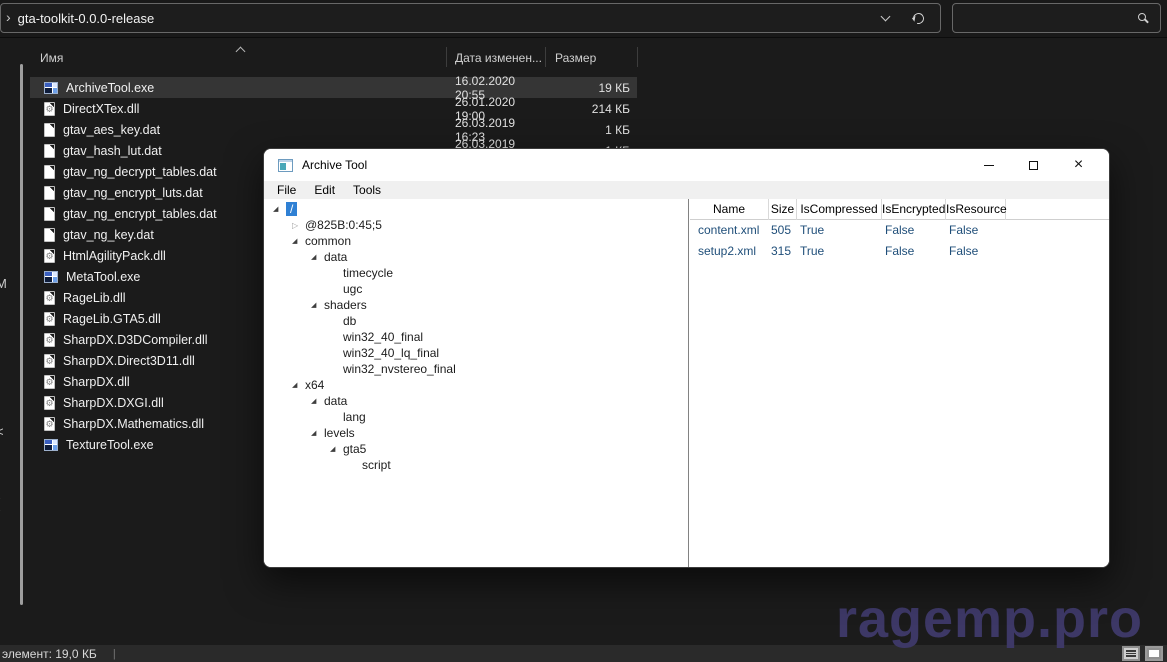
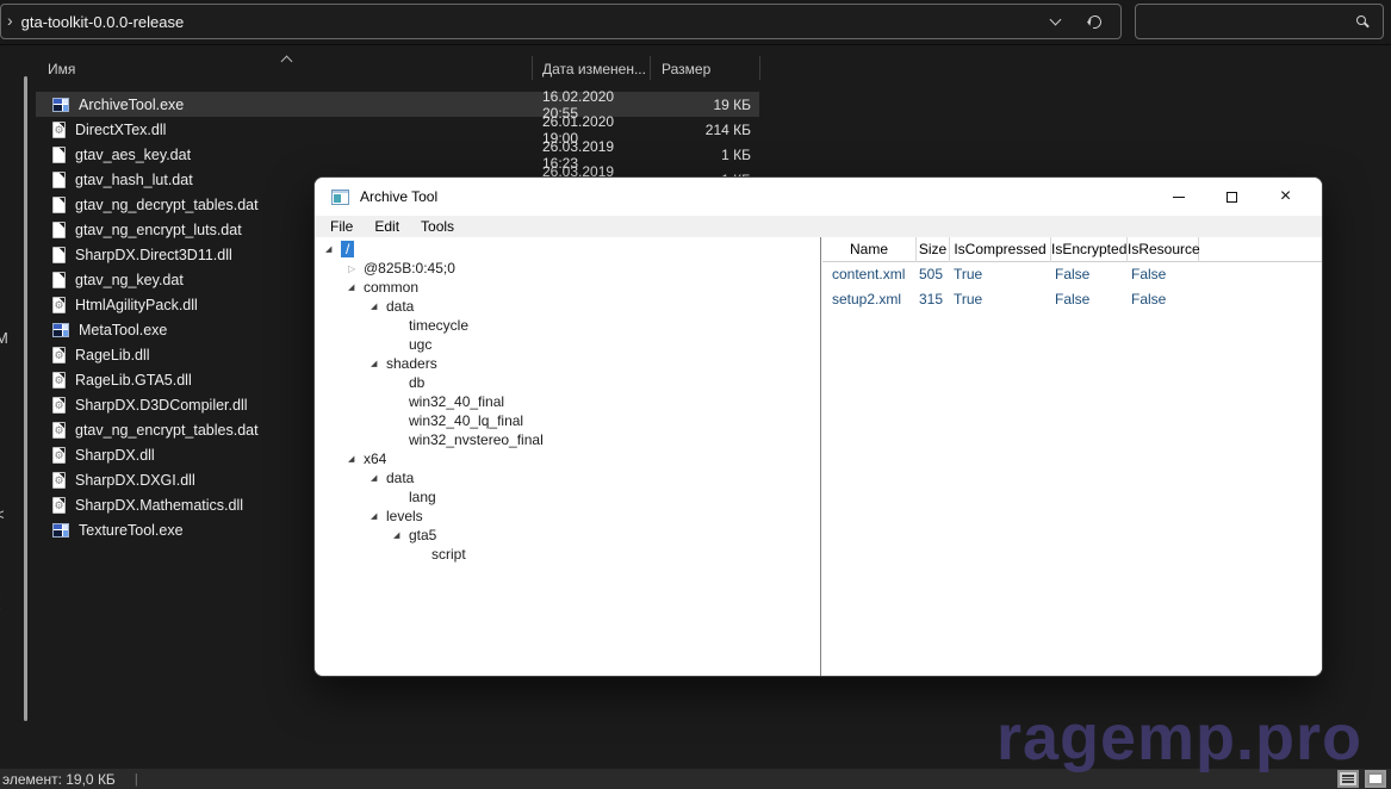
  ›
  gta-toolkit-0.0.0-release
  Имя
  Дата изменен...
  Размер
  ArchiveTool.exe
  16.02.2020 20:55
  19 КБ
  ⚙
  DirectXTex.dll
  26.01.2020 19:00
  214 КБ
  gtav_aes_key.dat
  26.03.2019 16:23
  1 КБ
  gtav_hash_lut.dat
  gtav_ng_decrypt_tables.dat
  gtav_ng_encrypt_luts.dat
- gtav_ng_encrypt_tables.dat
+ SharpDX.Direct3D11.dll
  gtav_ng_key.dat
  ⚙
  HtmlAgilityPack.dll
  MetaTool.exe
  ⚙
  RageLib.dll
  ⚙
  RageLib.GTA5.dll
  ⚙
  SharpDX.D3DCompiler.dll
  ⚙
- SharpDX.Direct3D11.dll
+ gtav_ng_encrypt_tables.dat
  ⚙
  SharpDX.dll
  ⚙
  SharpDX.DXGI.dll
  ⚙
  SharpDX.Mathematics.dll
  TextureTool.exe
  М
  элемент: 19,0 КБ
  |
  ragemp.pro
  Archive Tool
  ×
  File
  Edit
  Tools
  /
  ▷
- @825B:0:45;5
+ @825B:0:45;0
  common
  data
  timecycle
  ugc
  shaders
  db
  win32_40_final
  win32_40_lq_final
  win32_nvstereo_final
  x64
  data
  lang
  levels
  gta5
  script
  Name
  Size
  IsCompressed
  IsEncrypted
  IsResource
  content.xml
  505
  True
  False
  False
  setup2.xml
  315
  True
  False
  False
